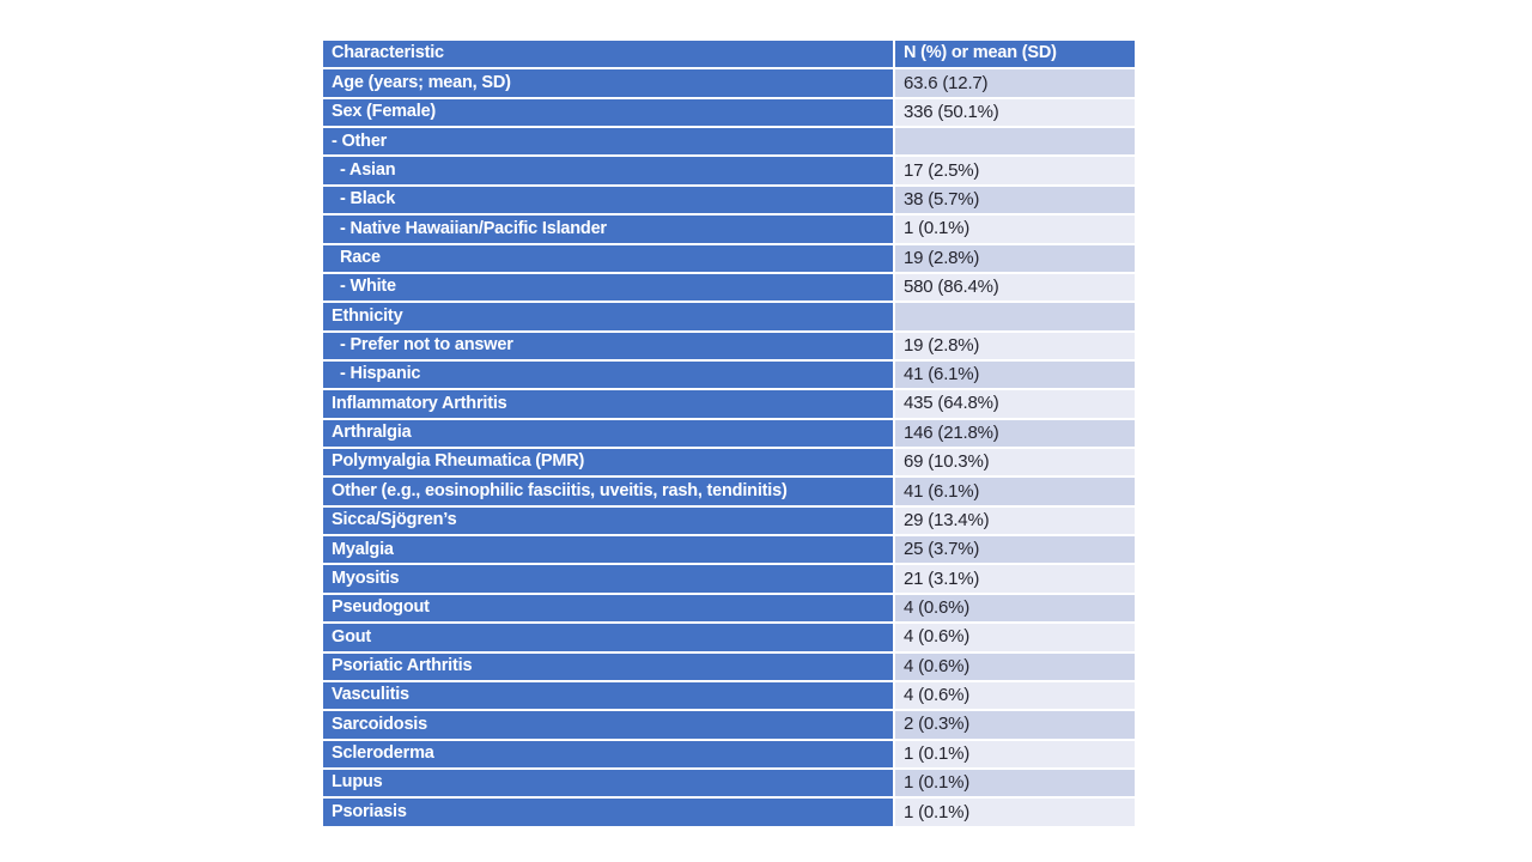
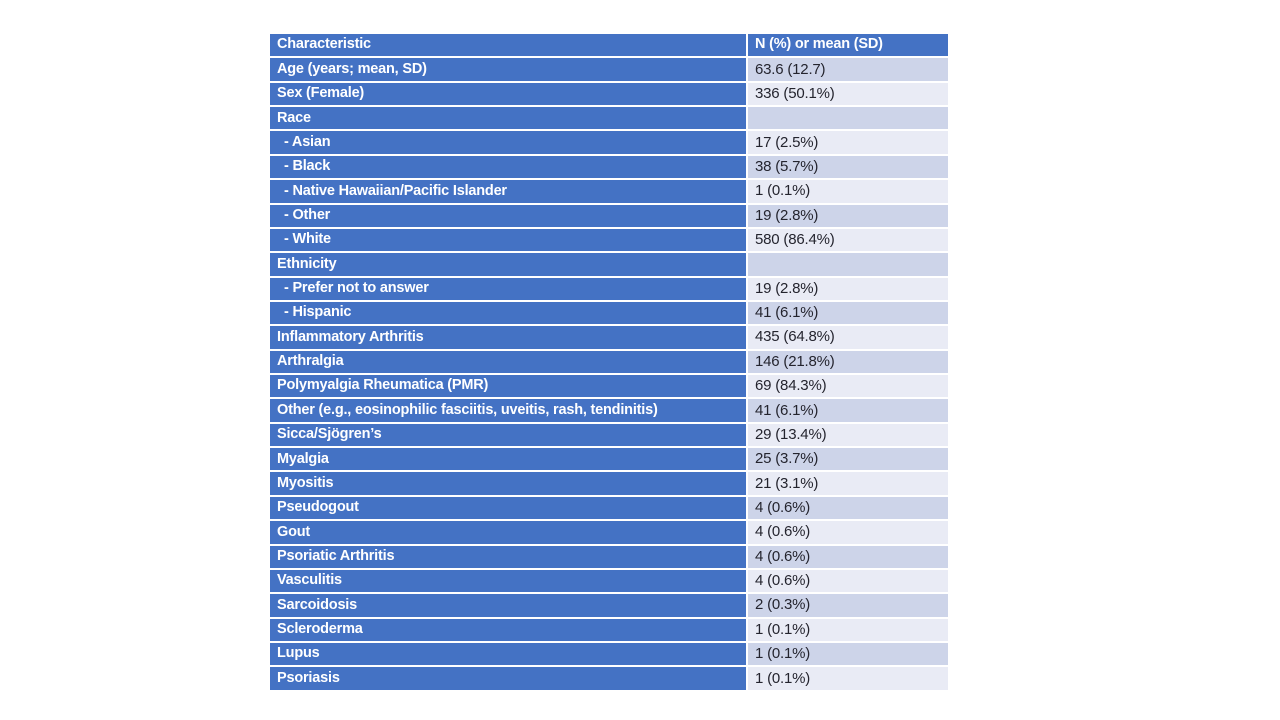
  Characteristic	N (%) or mean (SD)
  Age (years; mean, SD)	63.6 (12.7)
  Sex (Female)	336 (50.1%)
- - Other
+ Race
  - Asian	17 (2.5%)
  - Black	38 (5.7%)
  - Native Hawaiian/Pacific Islander	1 (0.1%)
- Race	19 (2.8%)
+ - Other	19 (2.8%)
  - White	580 (86.4%)
  Ethnicity
  - Prefer not to answer	19 (2.8%)
  - Hispanic	41 (6.1%)
  Inflammatory Arthritis	435 (64.8%)
  Arthralgia	146 (21.8%)
- Polymyalgia Rheumatica (PMR)	69 (10.3%)
+ Polymyalgia Rheumatica (PMR)	69 (84.3%)
  Other (e.g., eosinophilic fasciitis, uveitis, rash, tendinitis)	41 (6.1%)
  Sicca/Sjögren’s	29 (13.4%)
  Myalgia	25 (3.7%)
  Myositis	21 (3.1%)
  Pseudogout	4 (0.6%)
  Gout	4 (0.6%)
  Psoriatic Arthritis	4 (0.6%)
  Vasculitis	4 (0.6%)
  Sarcoidosis	2 (0.3%)
  Scleroderma	1 (0.1%)
  Lupus	1 (0.1%)
  Psoriasis	1 (0.1%)
